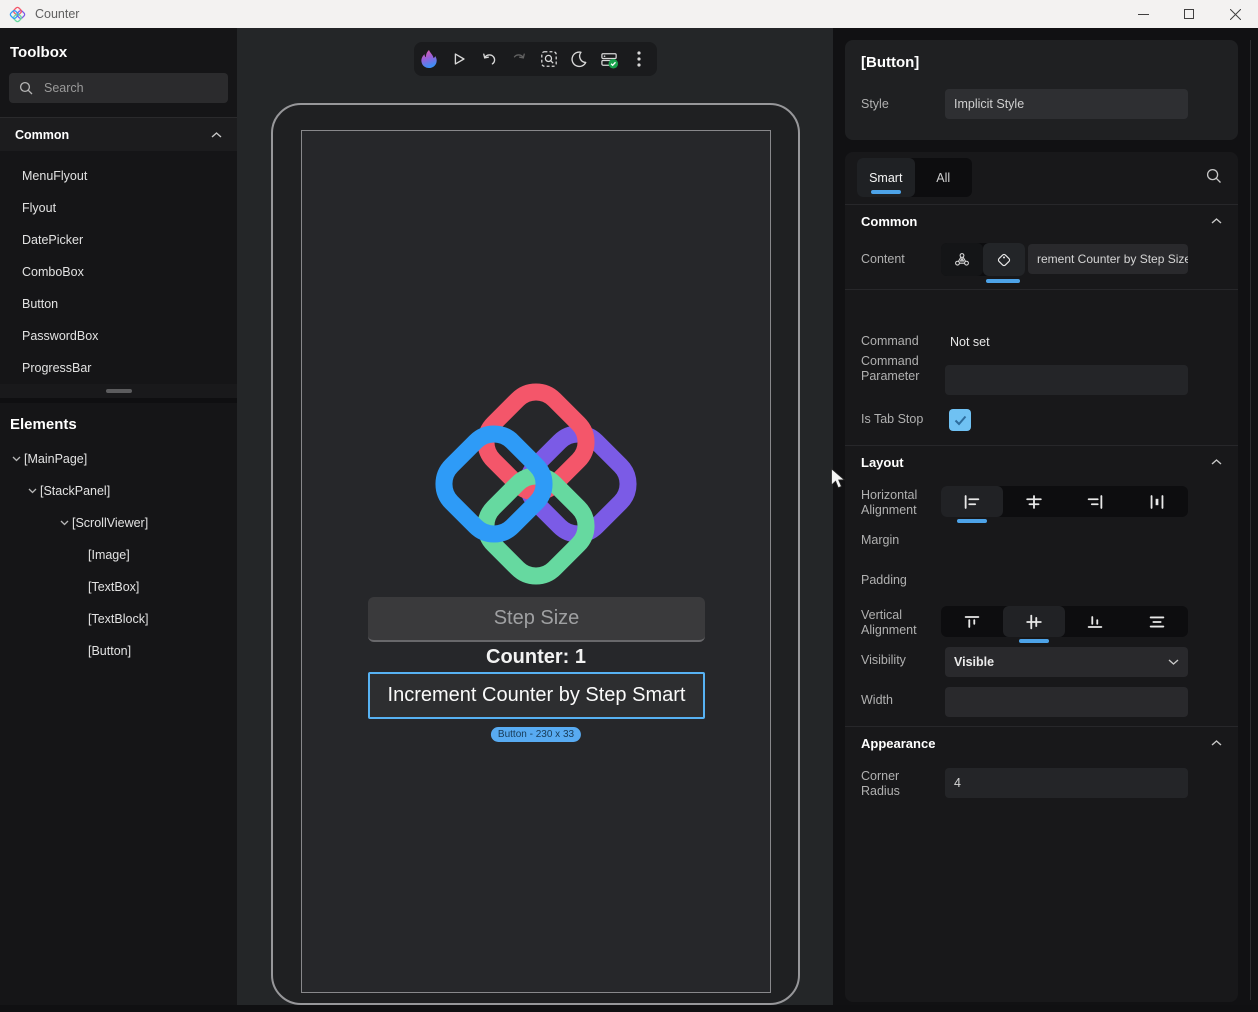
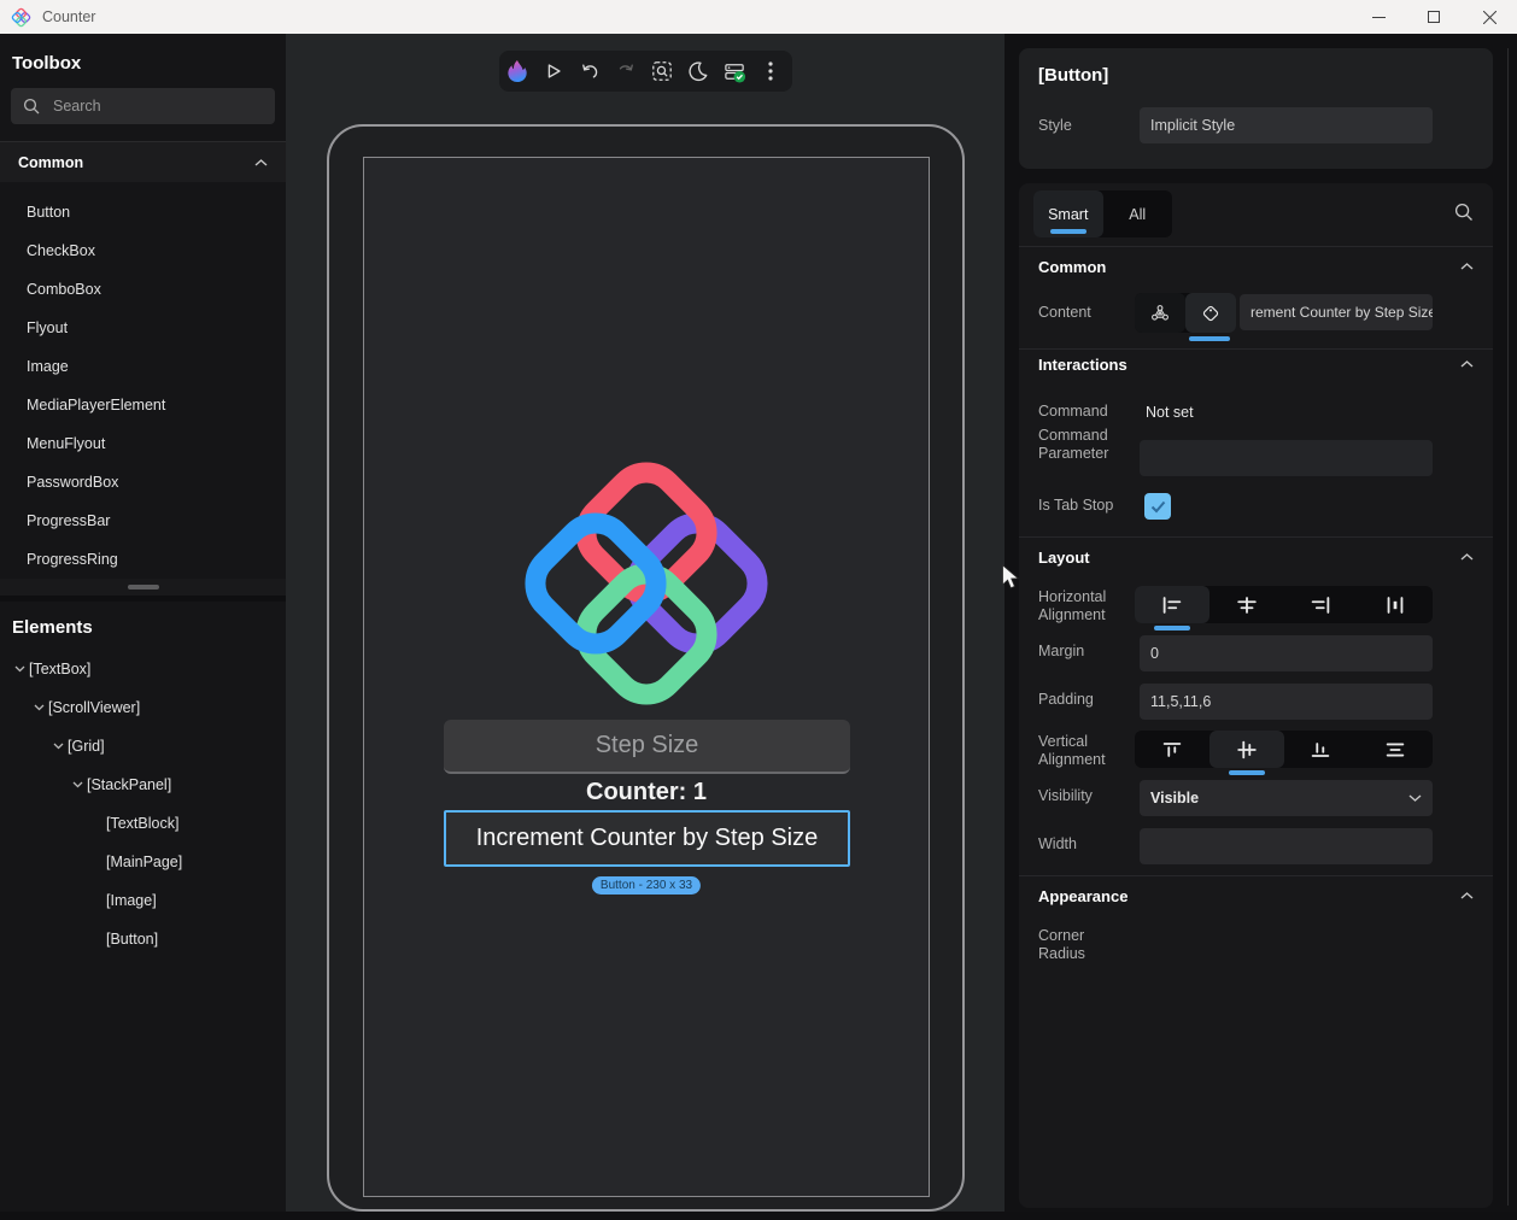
  Counter
  Toolbox
  Search
  Common
- MenuFlyout
+ Button
+ CheckBox
- Flyout
+ ComboBox
- DatePicker
- ComboBox
+ Flyout
+ Image
+ MediaPlayerElement
- Button
+ MenuFlyout
  PasswordBox
  ProgressBar
+ ProgressRing
  Elements
- [MainPage]
+ [TextBox]
- [StackPanel]
+ [ScrollViewer]
+ [Grid]
- [ScrollViewer]
+ [StackPanel]
- [Image]
+ [TextBlock]
- [TextBox]
+ [MainPage]
- [TextBlock]
+ [Image]
  [Button]
  Step Size
  Counter: 1
- Increment Counter by Step Smart
+ Increment Counter by Step Size
  Button - 230 x 33
  [Button]
  Style
  Implicit Style
  Smart
  All
  Common
  Content
  rement Counter by Step Size
+ Interactions
  Command
  Not set
  Command Parameter
  Is Tab Stop
  Layout
  Horizontal Alignment
  Margin
+ 0
  Padding
+ 11,5,11,6
  Vertical Alignment
  Visibility
  Visible
  Width
  Appearance
  Corner Radius
- 4
